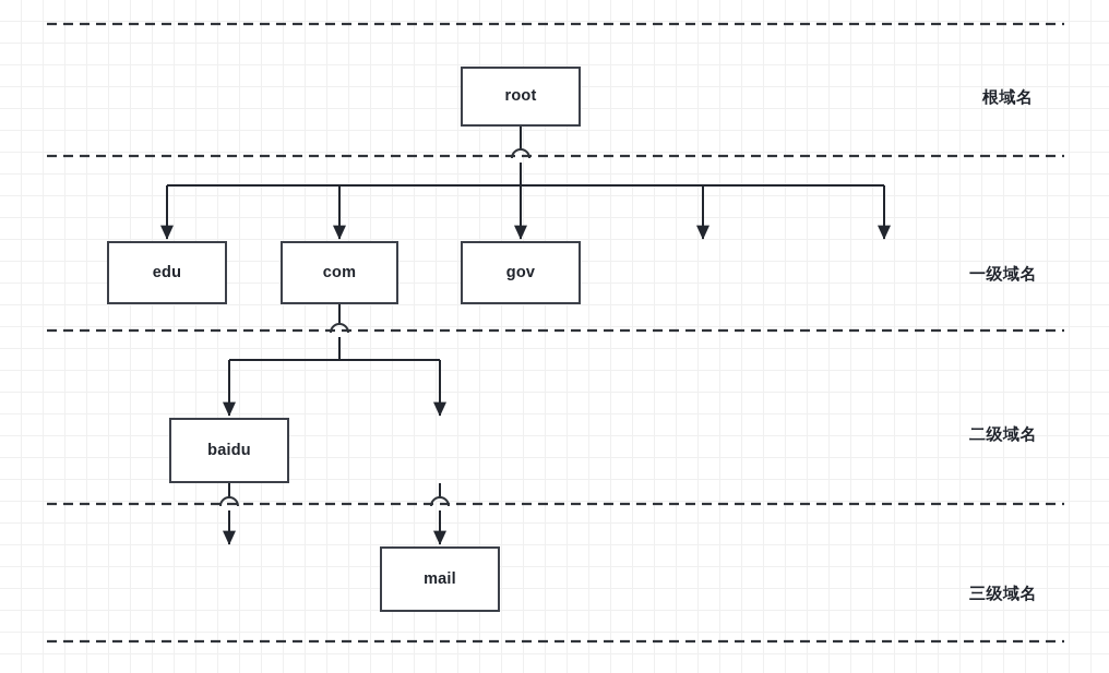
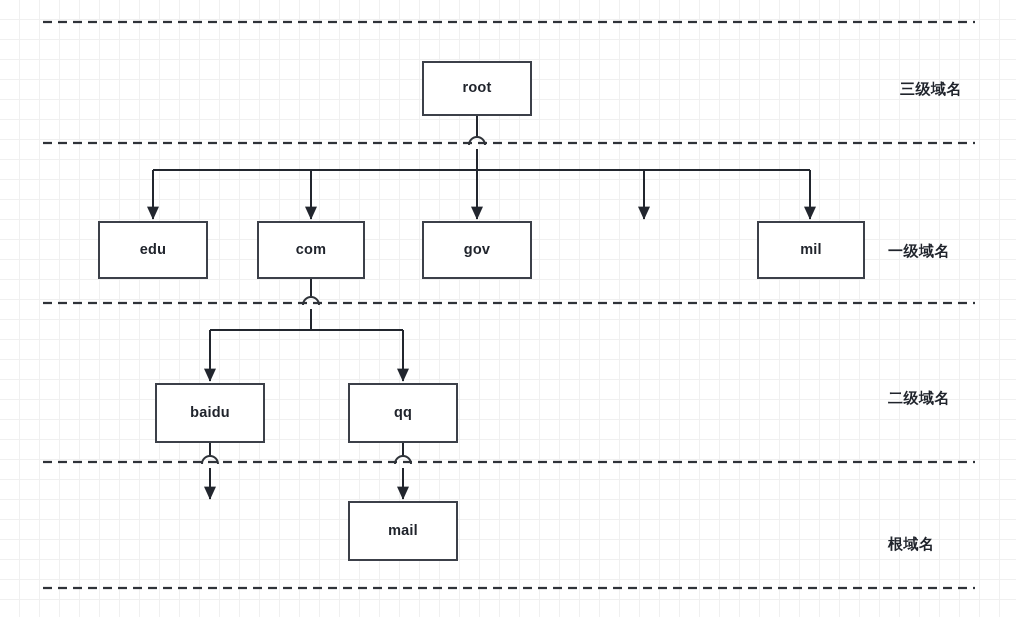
  root
  edu
  com
  gov
+ mil
  baidu
+ qq
  mail
- 根域名
+ 三级域名
  一级域名
  二级域名
- 三级域名
+ 根域名
